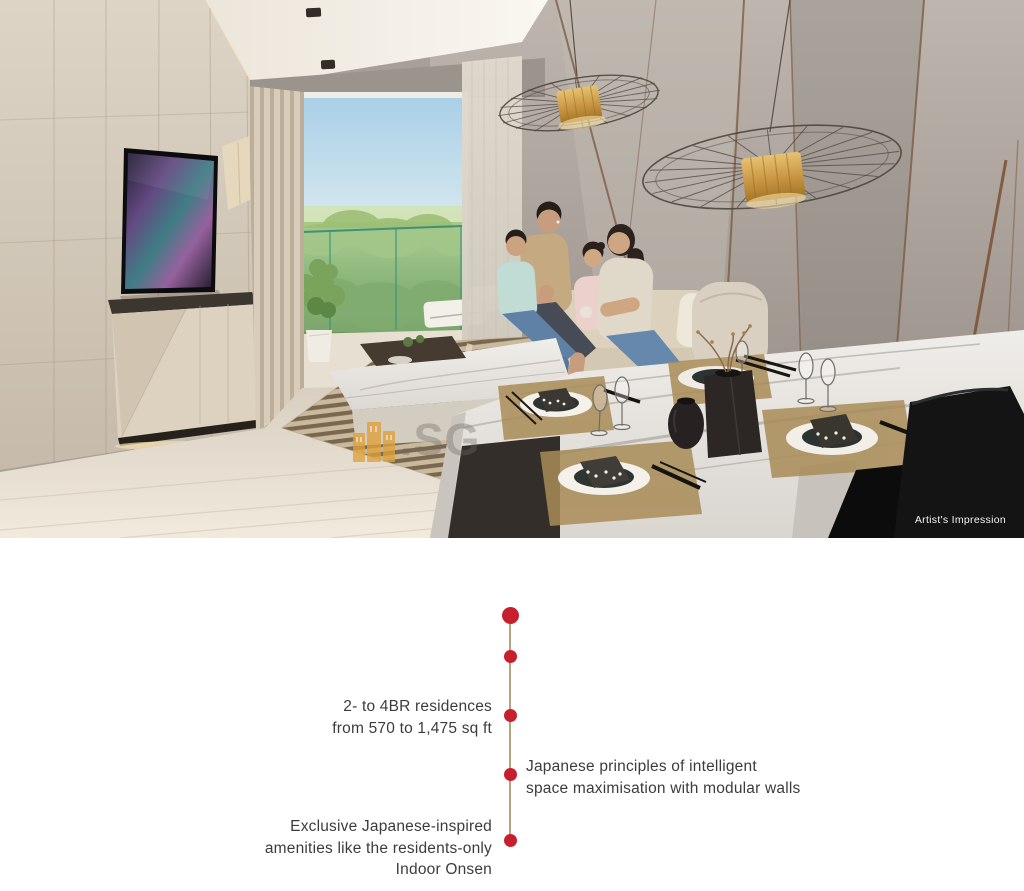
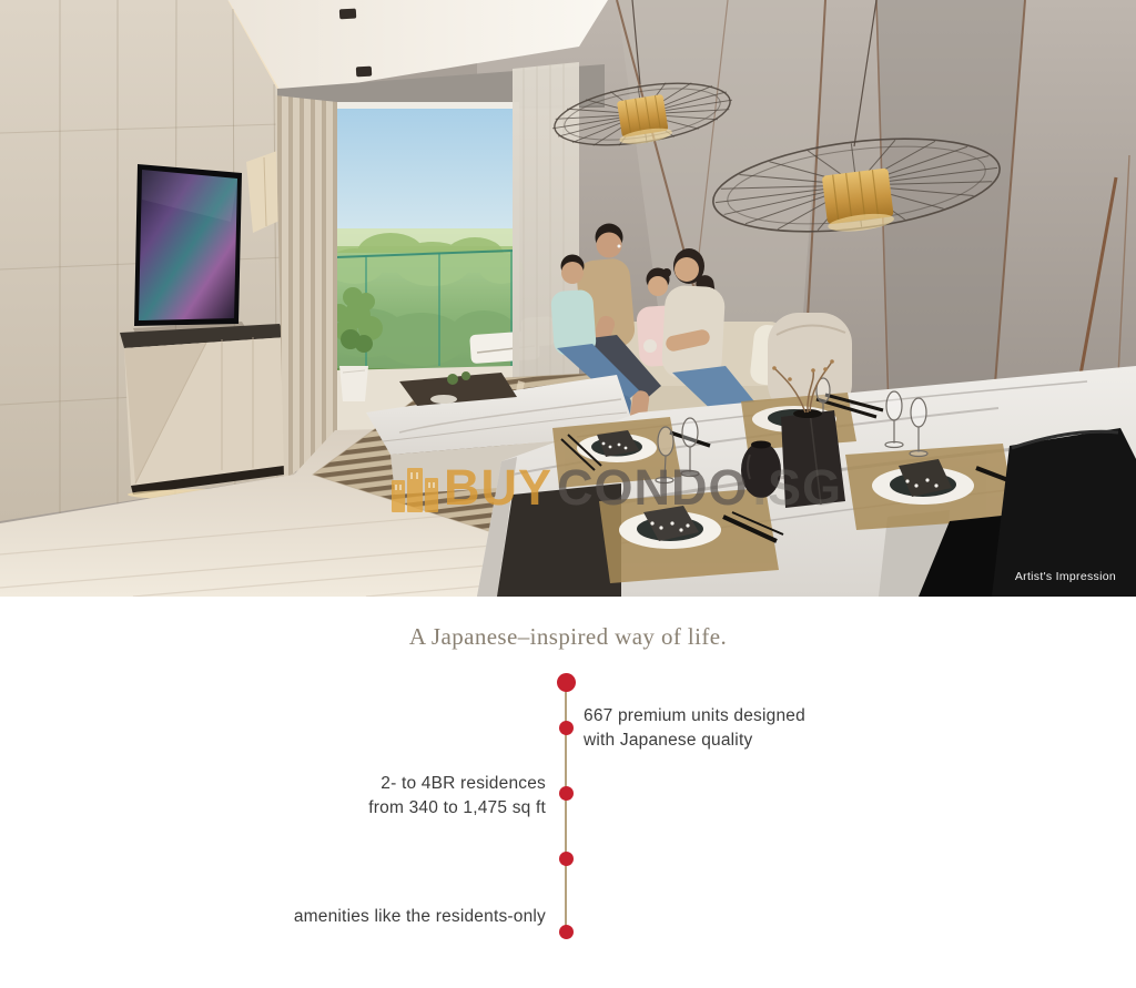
+ BUY
+ CONDO
  .SG
  Artist's Impression
+ A Japanese–inspired way of life.
+ 667 premium units designed
+ with Japanese quality
  2- to 4BR residences
- from 570 to 1,475 sq ft
+ from 340 to 1,475 sq ft
- Japanese principles of intelligent
- space maximisation with modular walls
- Exclusive Japanese-inspired
  amenities like the residents-only
- Indoor Onsen
